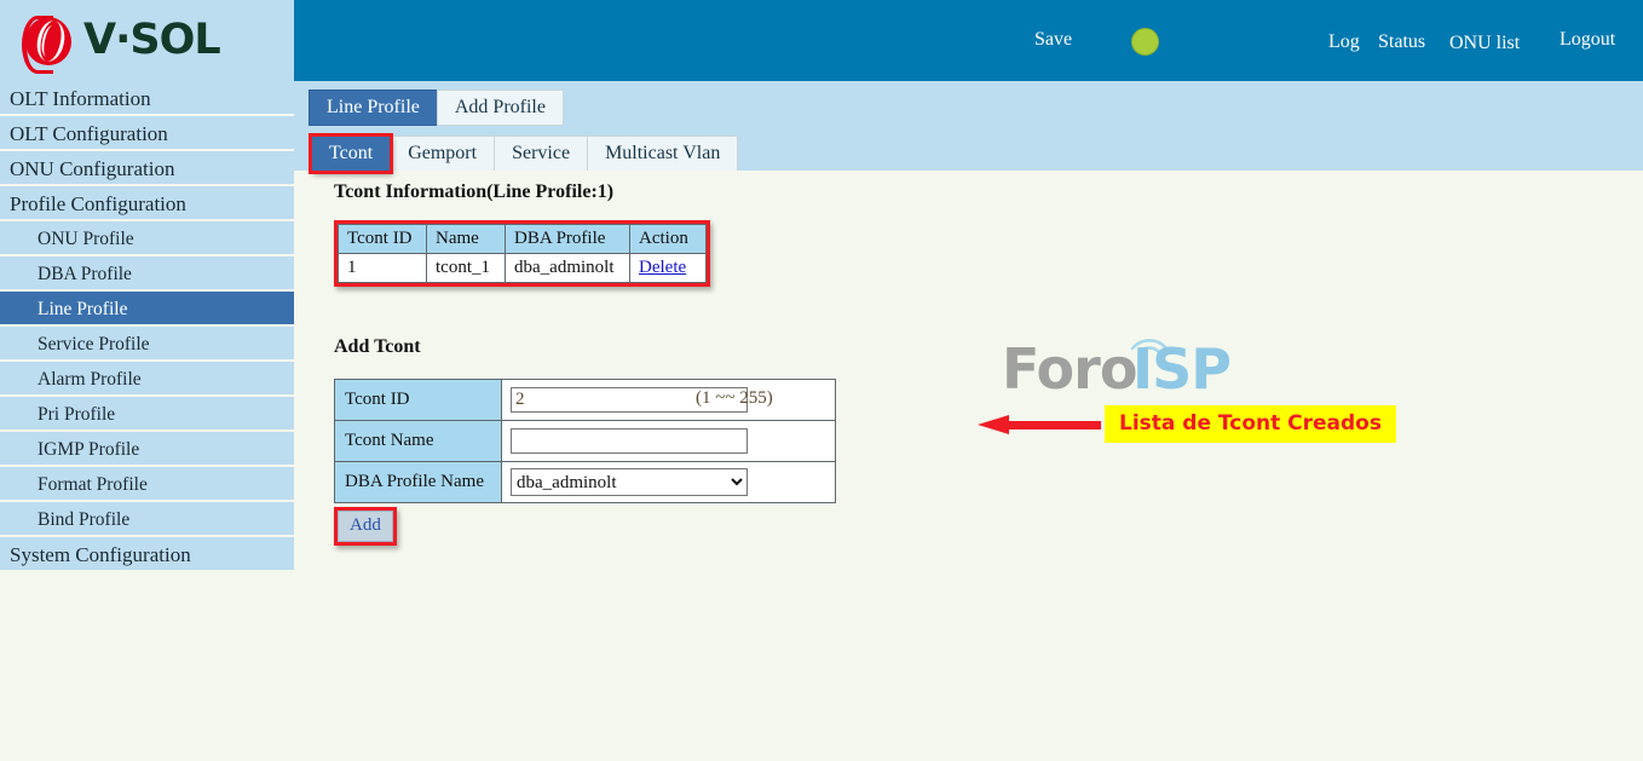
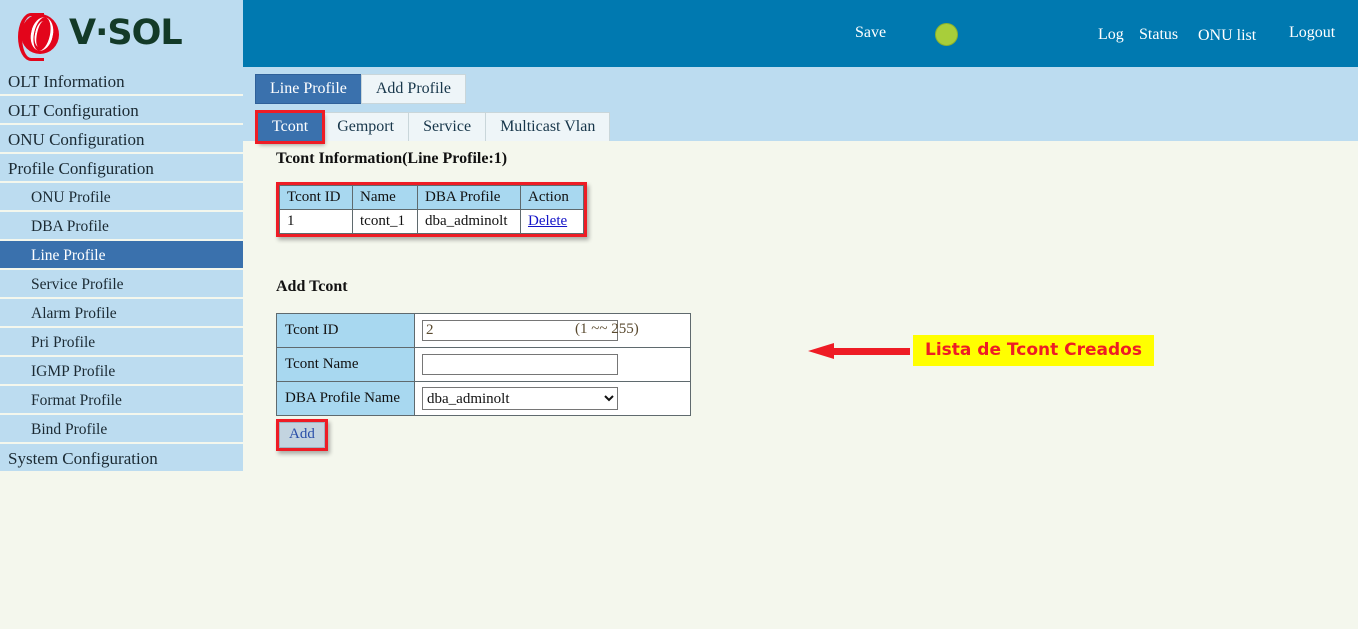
  V·SOL
  OLT Information
  OLT Configuration
  ONU Configuration
  Profile Configuration
  ONU Profile
  DBA Profile
  Line Profile
  Service Profile
  Alarm Profile
  Pri Profile
  IGMP Profile
  Format Profile
  Bind Profile
  System Configuration
  Save
  Log
  Status
  ONU list
  Logout
  Line Profile
  Add Profile
  Tcont
  Gemport
  Service
  Multicast Vlan
  Tcont Information(Line Profile:1)
  Tcont ID	Name	DBA Profile	Action
  1	tcont_1	dba_adminolt	Delete
  Lista de Tcont Creados
  Add Tcont
  Tcont ID	2
  Tcont Name
  DBA Profile Name	dba_adminolt
  (1 ~~ 255)
  Add
- Foro
- ISP
